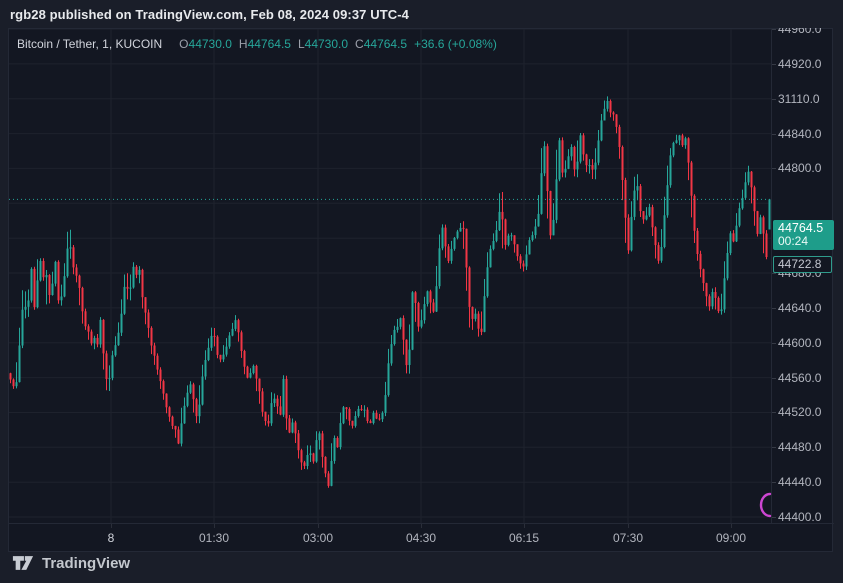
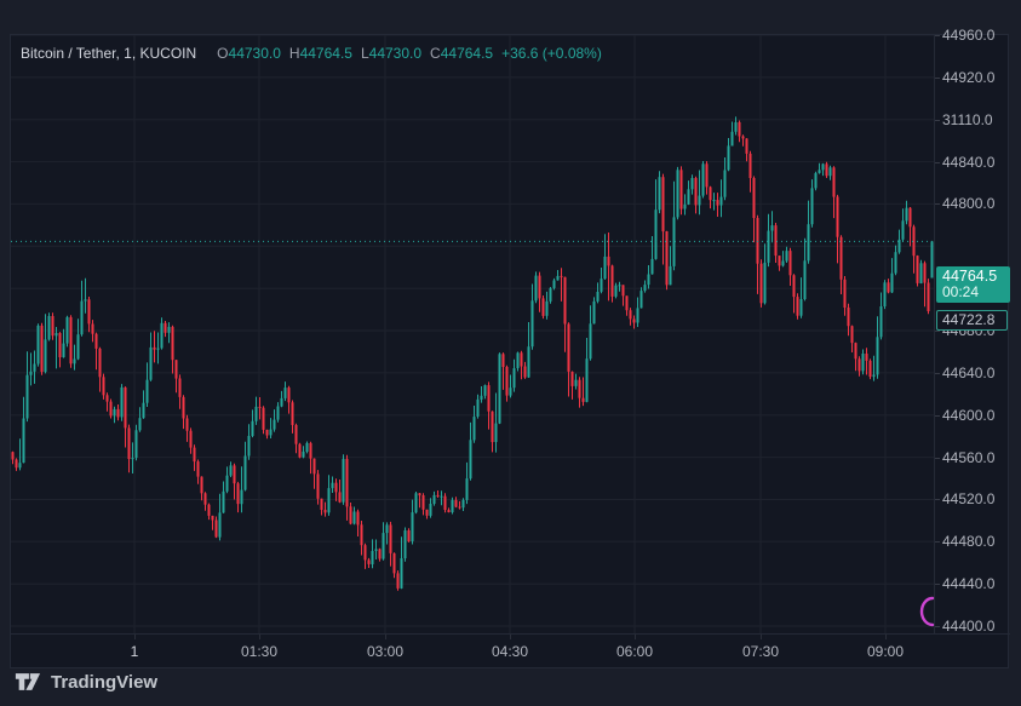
- rgb28 published on TradingView.com, Feb 08, 2024 09:37 UTC-4
  Bitcoin / Tether, 1, KUCOIN O44730.0 H44764.5 L44730.0 C44764.5 +36.6 (+0.08%)
  44764.5
  00:24
  44722.8
  44960.0
  44920.0
  31110.0
  44840.0
  44800.0
  44680.0
  44640.0
  44600.0
  44560.0
  44520.0
  44480.0
  44440.0
  44400.0
- 8
+ 1
  01:30
  03:00
  04:30
- 06:15
+ 06:00
  07:30
  09:00
  TradingView
